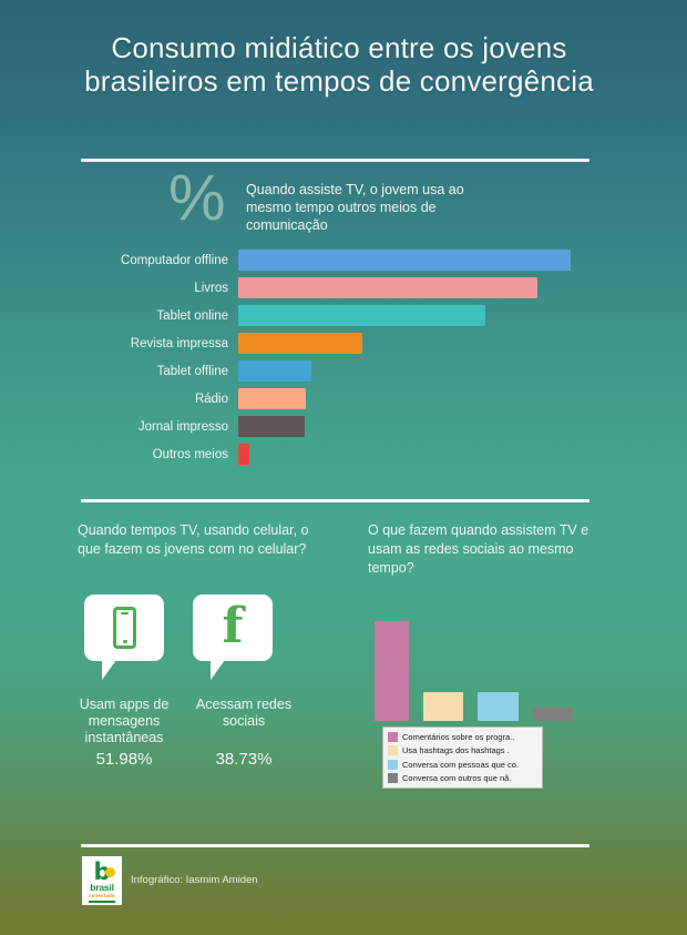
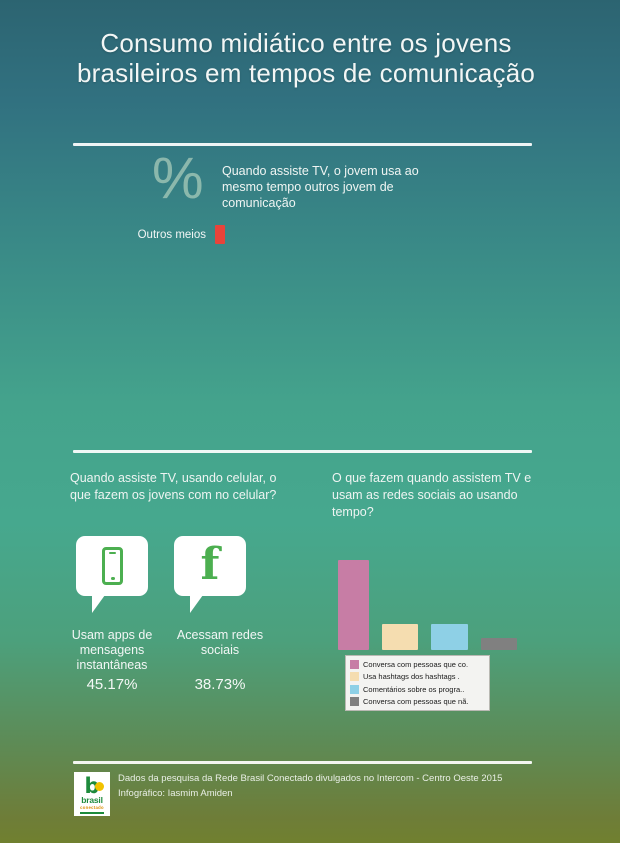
- Consumo midiático entre os jovens brasileiros em tempos de convergência
+ Consumo midiático entre os jovens brasileiros em tempos de comunicação
  %
- Quando assiste TV, o jovem usa ao mesmo tempo outros meios de comunicação
+ Quando assiste TV, o jovem usa ao mesmo tempo outros jovem de comunicação
- Computador offline
- Livros
- Tablet online
- Revista impressa
- Tablet offline
- Rádio
- Jornal impresso
  Outros meios
- Quando tempos TV, usando celular, o que fazem os jovens com no celular?
+ Quando assiste TV, usando celular, o que fazem os jovens com no celular?
- O que fazem quando assistem TV e usam as redes sociais ao mesmo tempo?
+ O que fazem quando assistem TV e usam as redes sociais ao usando tempo?
  f
  Usam apps de mensagens instantâneas
  Acessam redes sociais
- 51.98%
+ 45.17%
  38.73%
- Comentários sobre os progra..
+ Conversa com pessoas que co.
  Usa hashtags dos hashtags .
- Conversa com pessoas que co.
+ Comentários sobre os progra..
- Conversa com outros que nã.
+ Conversa com pessoas que nã.
  b
  brasil
+ Dados da pesquisa da Rede Brasil Conectado divulgados no Intercom - Centro Oeste 2015
  Infográfico: Iasmim Amiden
